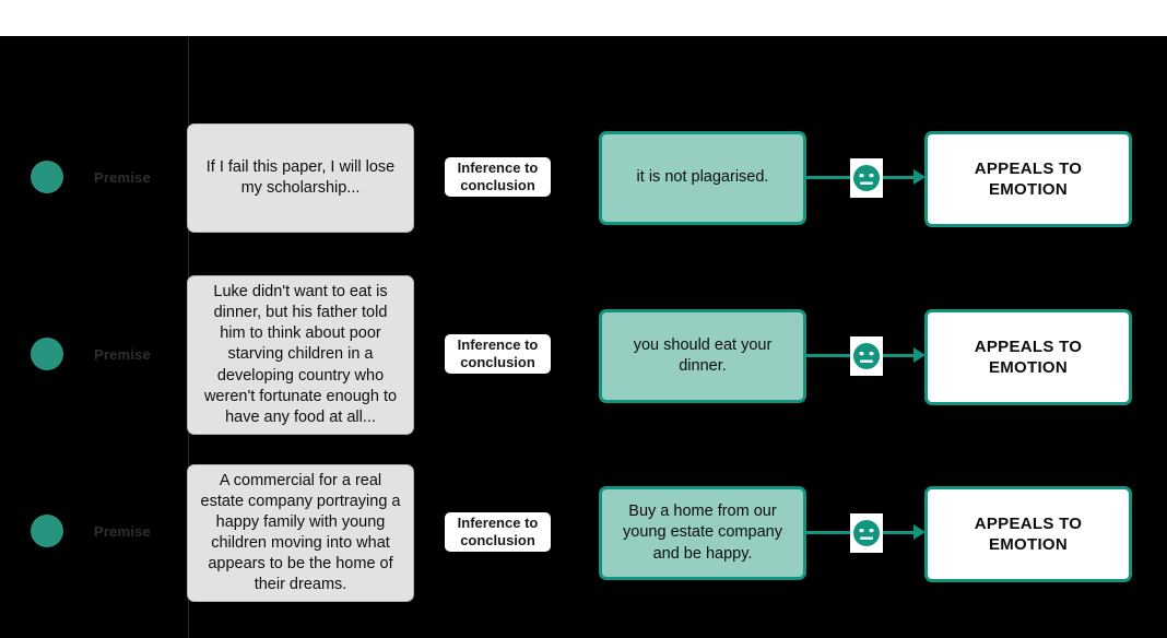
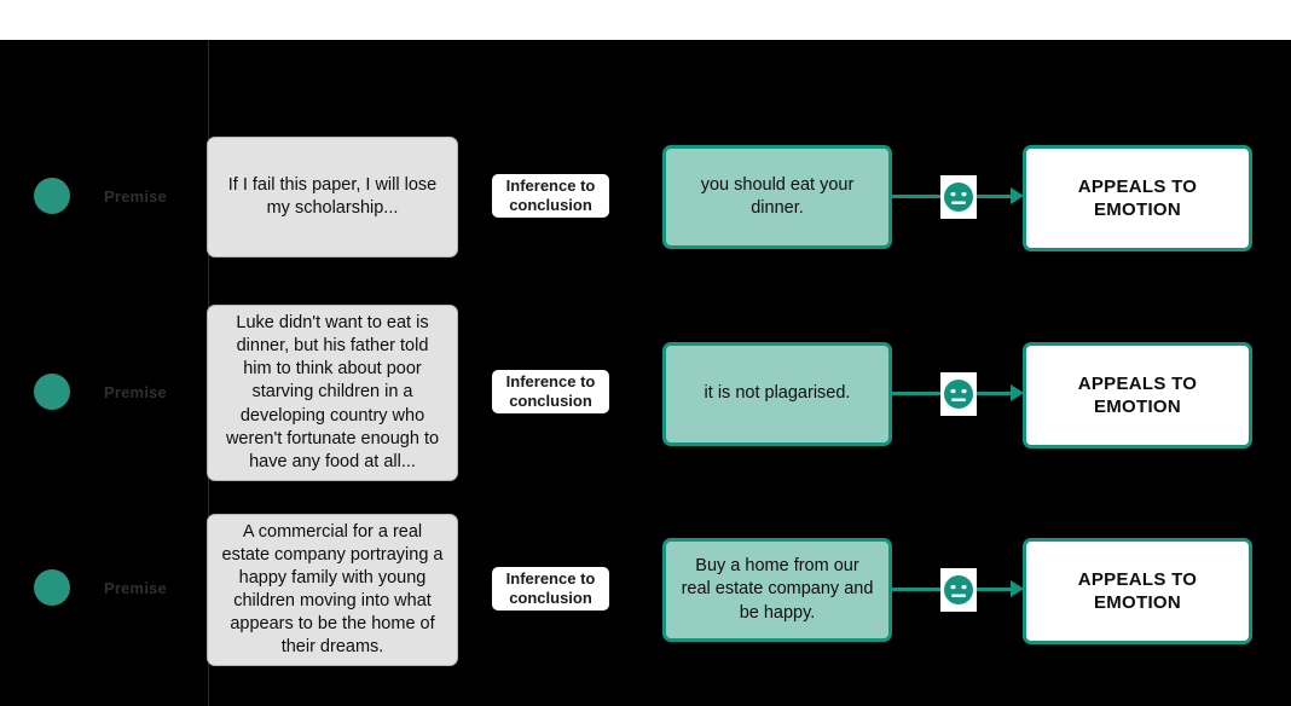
  Premise
  If I fail this paper, I will lose my scholarship...
  Inference to conclusion
- it is not plagarised.
+ you should eat your dinner.
  APPEALS TO EMOTION
  Premise
  Luke didn't want to eat is dinner, but his father told him to think about poor starving children in a developing country who weren't fortunate enough to have any food at all...
  Inference to conclusion
- you should eat your dinner.
+ it is not plagarised.
  APPEALS TO EMOTION
  Premise
  A commercial for a real estate company portraying a happy family with young children moving into what appears to be the home of their dreams.
  Inference to conclusion
- Buy a home from our young estate company and be happy.
+ Buy a home from our real estate company and be happy.
  APPEALS TO EMOTION
